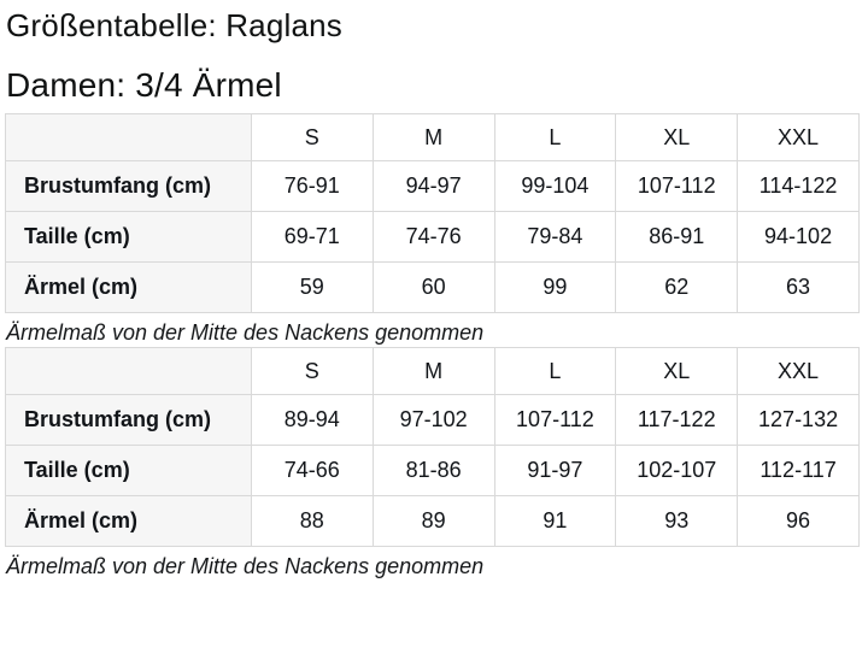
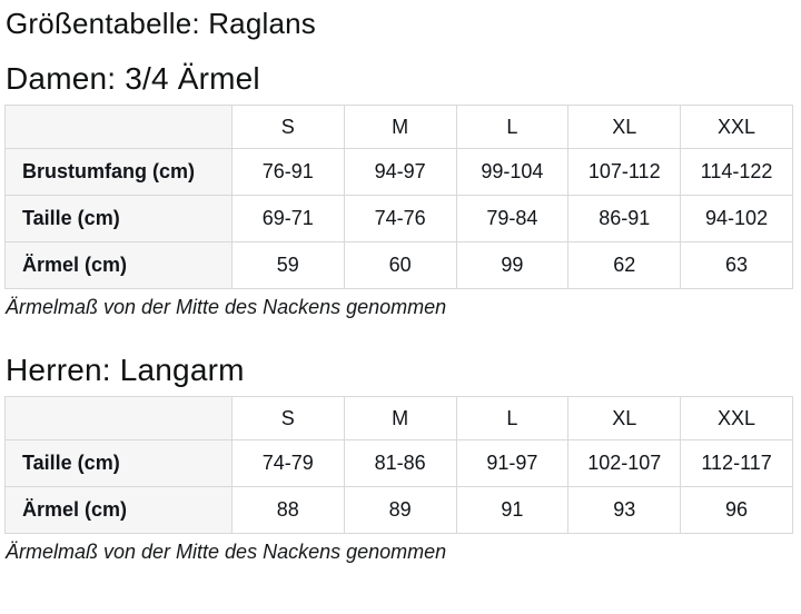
  Größentabelle: Raglans
  Damen: 3/4 Ärmel
  	S	M	L	XL	XXL
  Brustumfang (cm)	76-91	94-97	99-104	107-112	114-122
  Taille (cm)	69-71	74-76	79-84	86-91	94-102
  Ärmel (cm)	59	60	99	62	63
  Ärmelmaß von der Mitte des Nackens genommen
+ Herren: Langarm
  	S	M	L	XL	XXL
- Brustumfang (cm)	89-94	97-102	107-112	117-122	127-132
- Taille (cm)	74-66	81-86	91-97	102-107	112-117
+ Taille (cm)	74-79	81-86	91-97	102-107	112-117
  Ärmel (cm)	88	89	91	93	96
  Ärmelmaß von der Mitte des Nackens genommen
